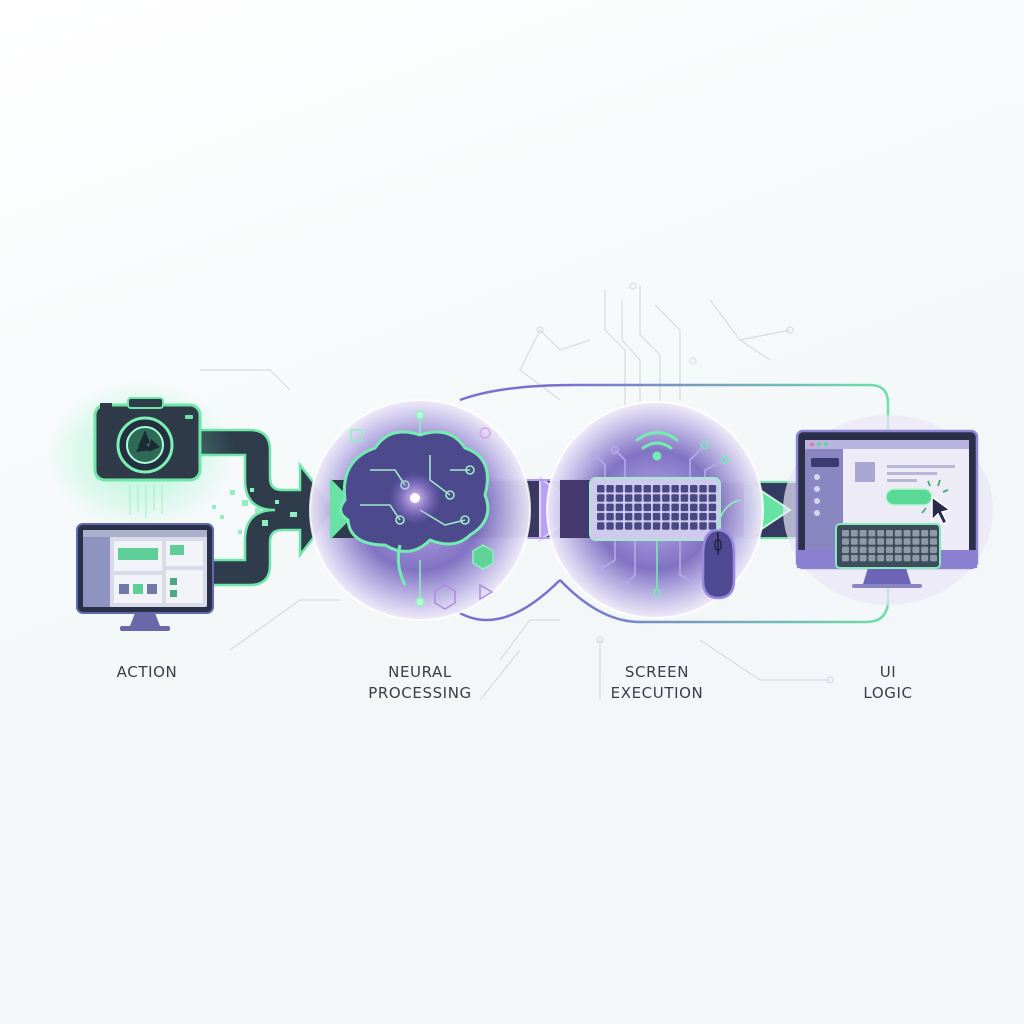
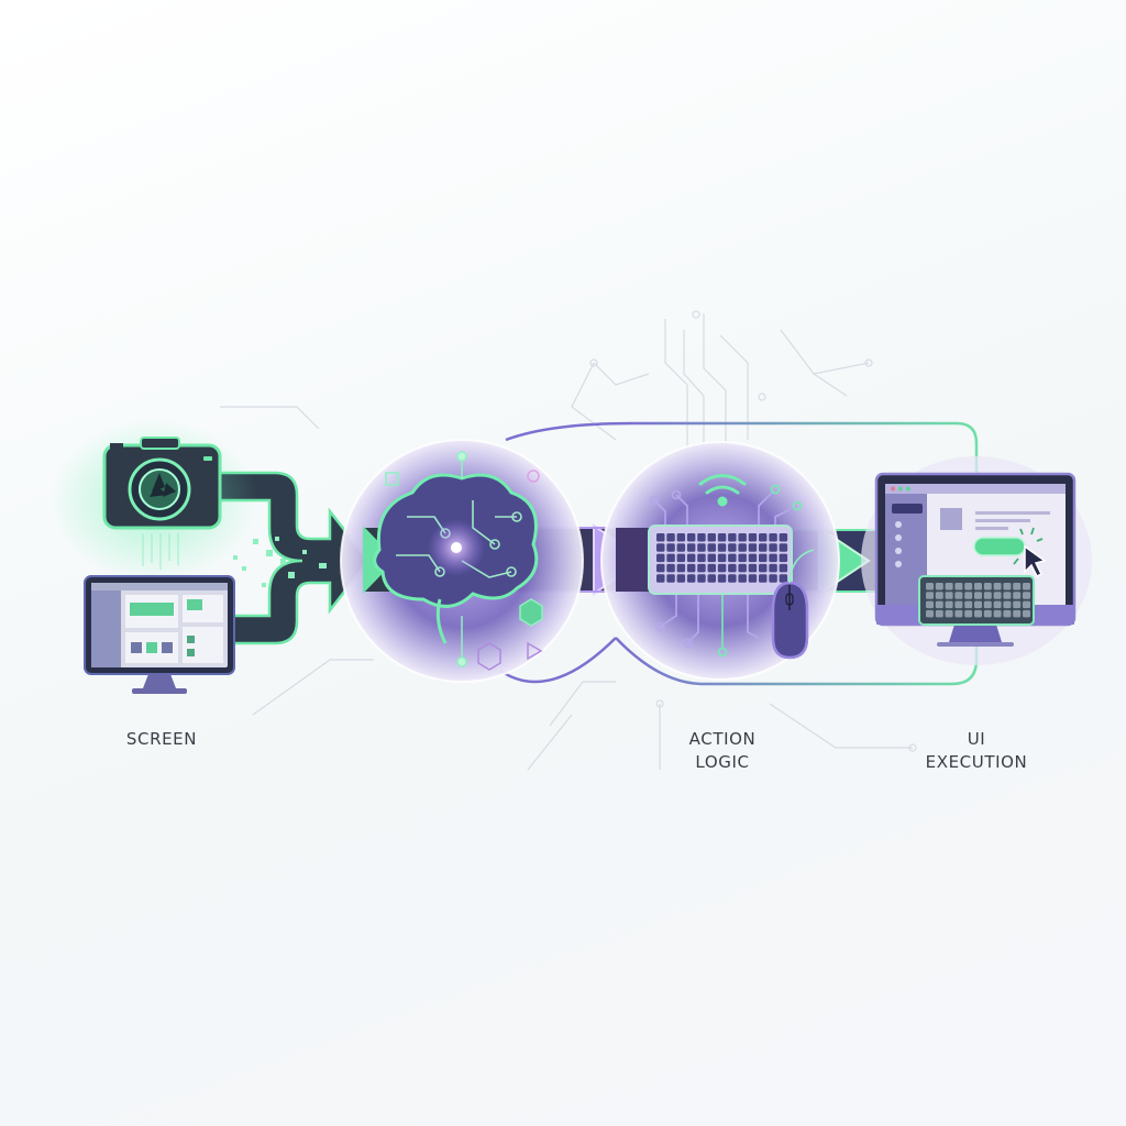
- ACTION
+ SCREEN
- NEURAL
- PROCESSING
- SCREEN
+ ACTION
- EXECUTION
+ LOGIC
  UI
- LOGIC
+ EXECUTION
